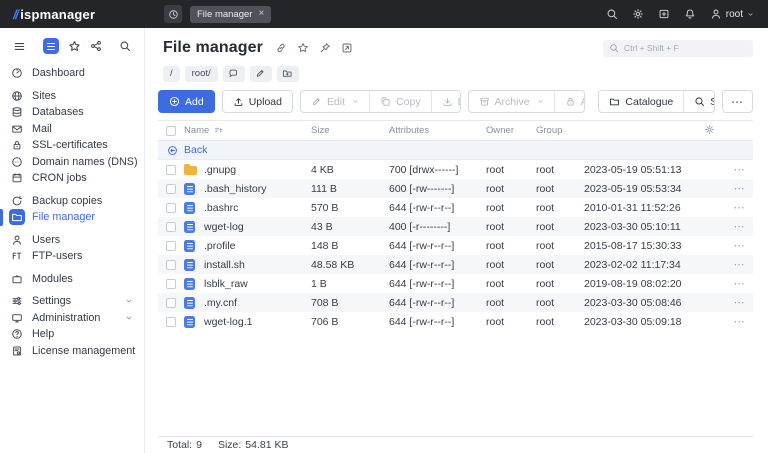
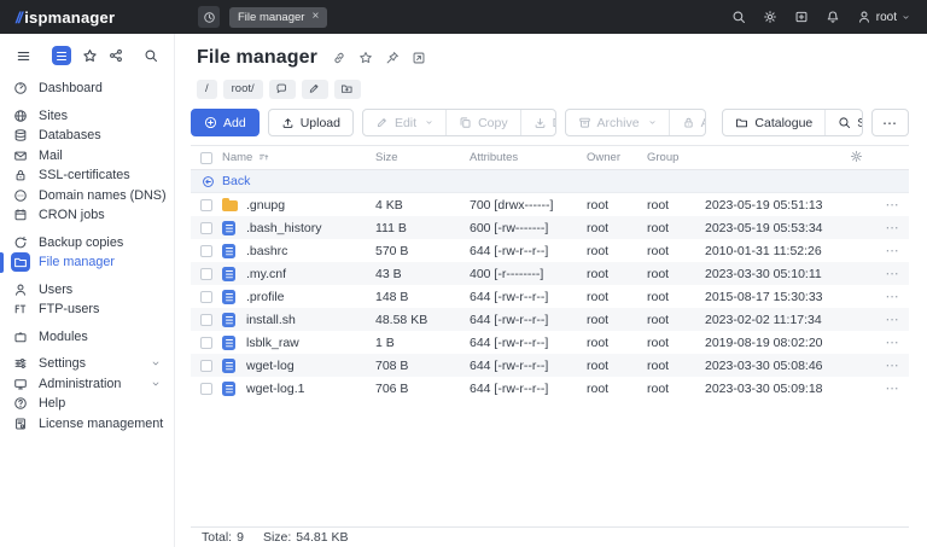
  //
  ispmanager
  File manager
  ×
  root
  Dashboard
  Sites
  Databases
  Mail
  SSL-certificates
  Domain names (DNS)
  CRON jobs
  Backup copies
  File manager
  Users
  FTP-users
  Modules
  Settings
  Administration
  Help
  License management
  File manager
- Ctrl + Shift + F
  /
  root/
  Add
  Upload
  Edit
  Copy
  Archive
  Catalogue
  ⋯
  Name
  Size
  Attributes
  Owner
  Group
  Back
  .gnupg
  4 KB
  700 [drwx------]
  root
  root
  2023-05-19 05:51:13
  ⋯
  .bash_history
  111 B
  600 [-rw-------]
  root
  root
  2023-05-19 05:53:34
  ⋯
  .bashrc
  570 B
  644 [-rw-r--r--]
  root
  root
  2010-01-31 11:52:26
  ⋯
- wget-log
+ .my.cnf
  43 B
  400 [-r--------]
  root
  root
  2023-03-30 05:10:11
  ⋯
  .profile
  148 B
  644 [-rw-r--r--]
  root
  root
  2015-08-17 15:30:33
  ⋯
  install.sh
  48.58 KB
  644 [-rw-r--r--]
  root
  root
  2023-02-02 11:17:34
  ⋯
  lsblk_raw
  1 B
  644 [-rw-r--r--]
  root
  root
  2019-08-19 08:02:20
  ⋯
- .my.cnf
+ wget-log
  708 B
  644 [-rw-r--r--]
  root
  root
  2023-03-30 05:08:46
  ⋯
  wget-log.1
  706 B
  644 [-rw-r--r--]
  root
  root
  2023-03-30 05:09:18
  ⋯
  Total:
  9
  Size:
  54.81 KB
